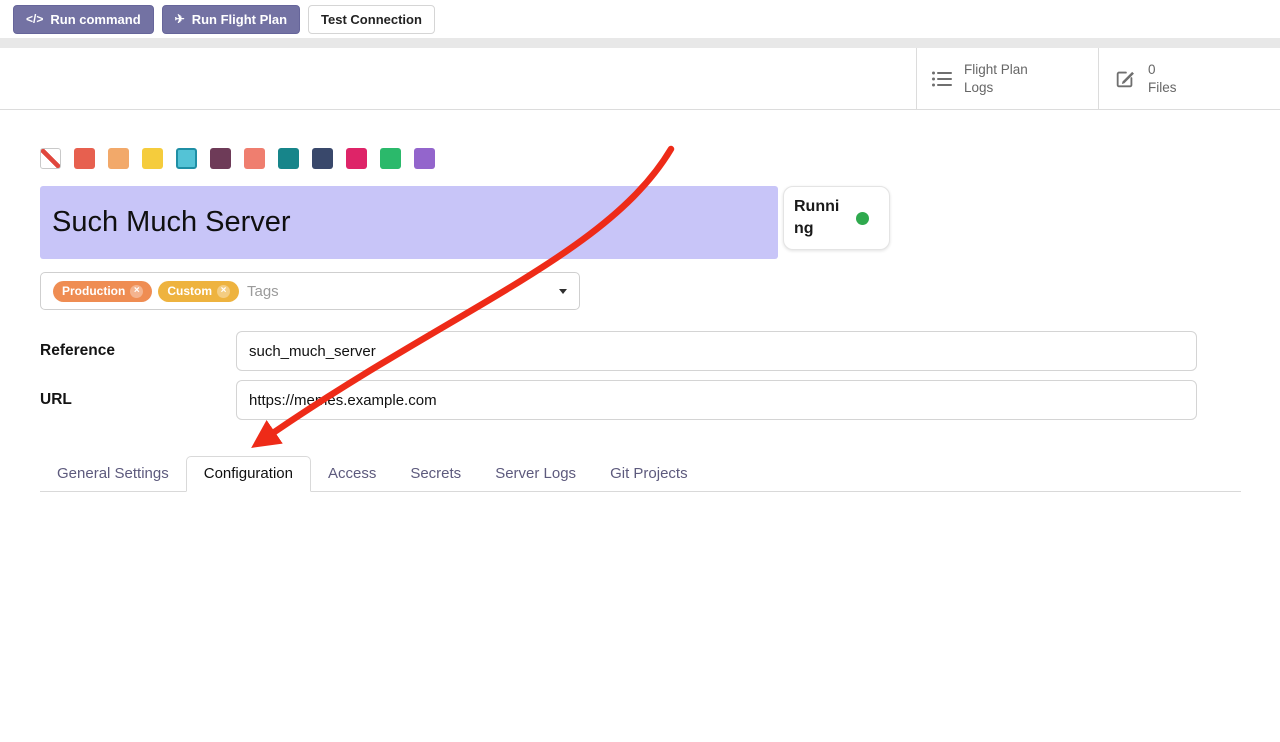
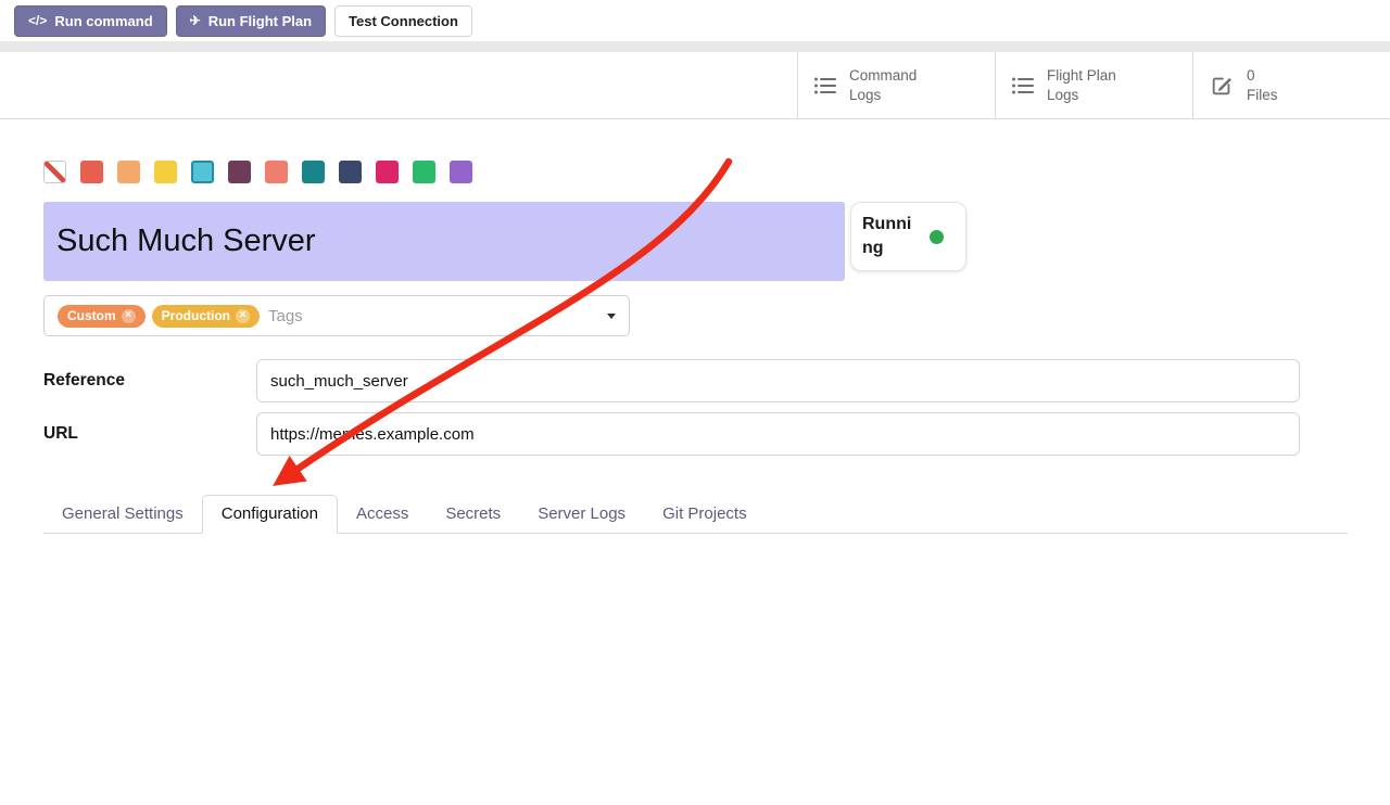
  </>
  Run command
  ✈
  Run Flight Plan
  Test Connection
+ Command Logs
  Flight Plan Logs
  0
  Files
  Such Much Server
  Running
- Production
+ Custom
  ×
- Custom
+ Production
  ×
  Tags
  Reference
  such_much_server
  URL
  https://mees.example.com
  General Settings
  Configuration
  Access
  Secrets
  Server Logs
  Git Projects
